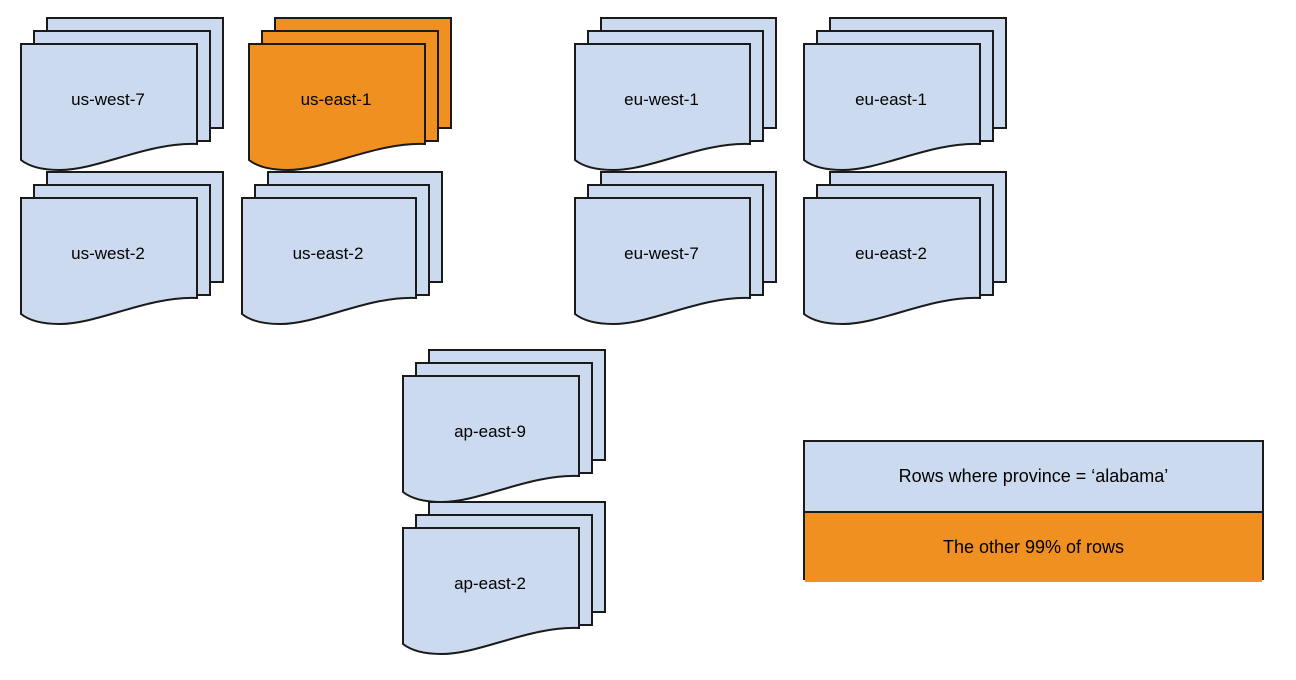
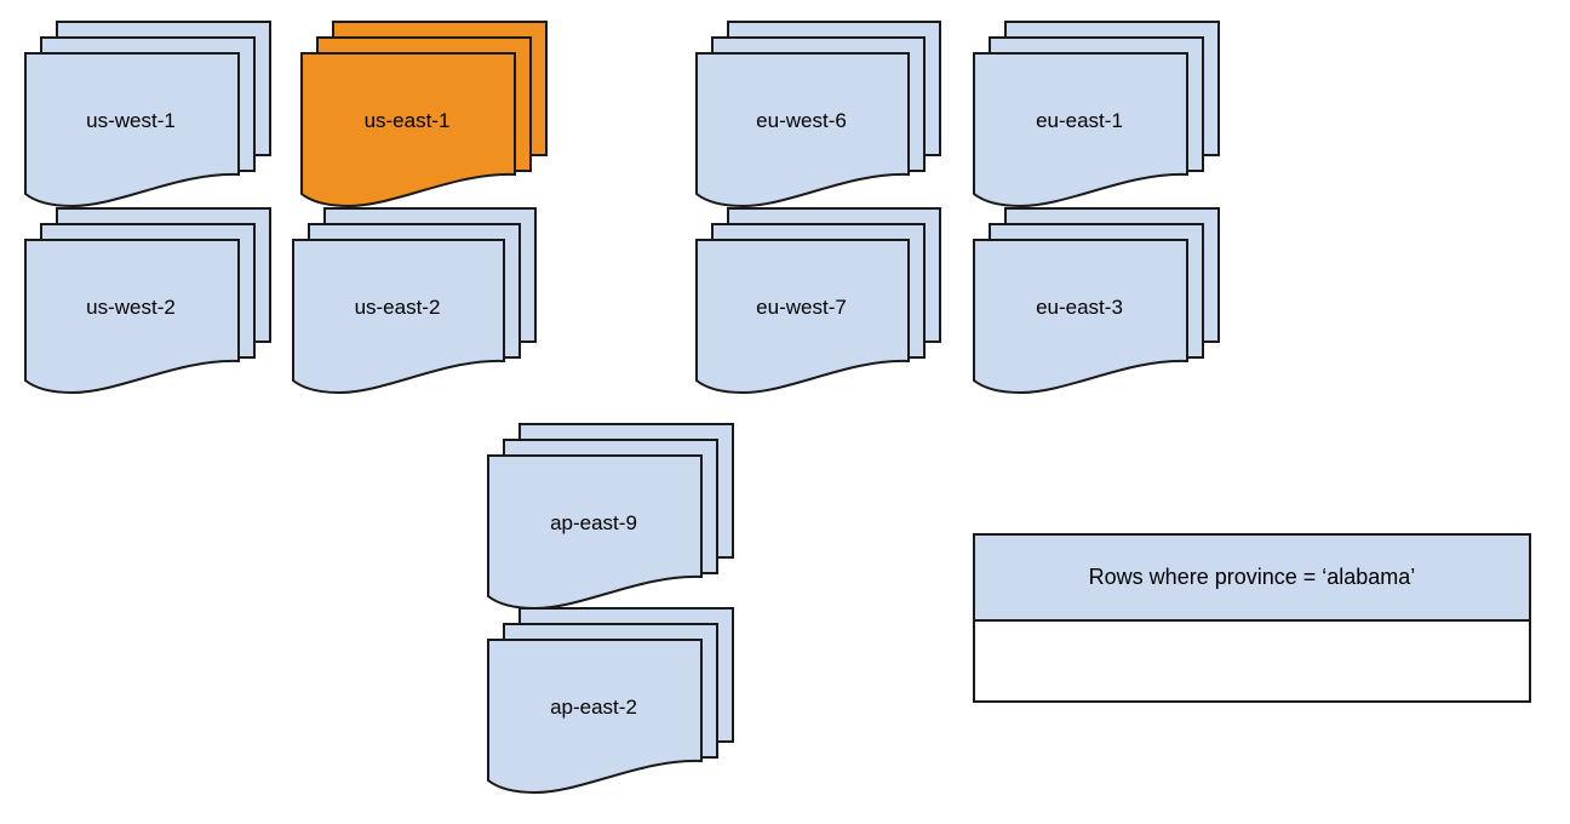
- us-west-7
+ us-west-1
  us-east-1
- eu-west-1
+ eu-west-6
  eu-east-1
  us-west-2
  us-east-2
  eu-west-7
- eu-east-2
+ eu-east-3
  ap-east-9
  ap-east-2
  Rows where province = ‘alabama’
- The other 99% of rows
